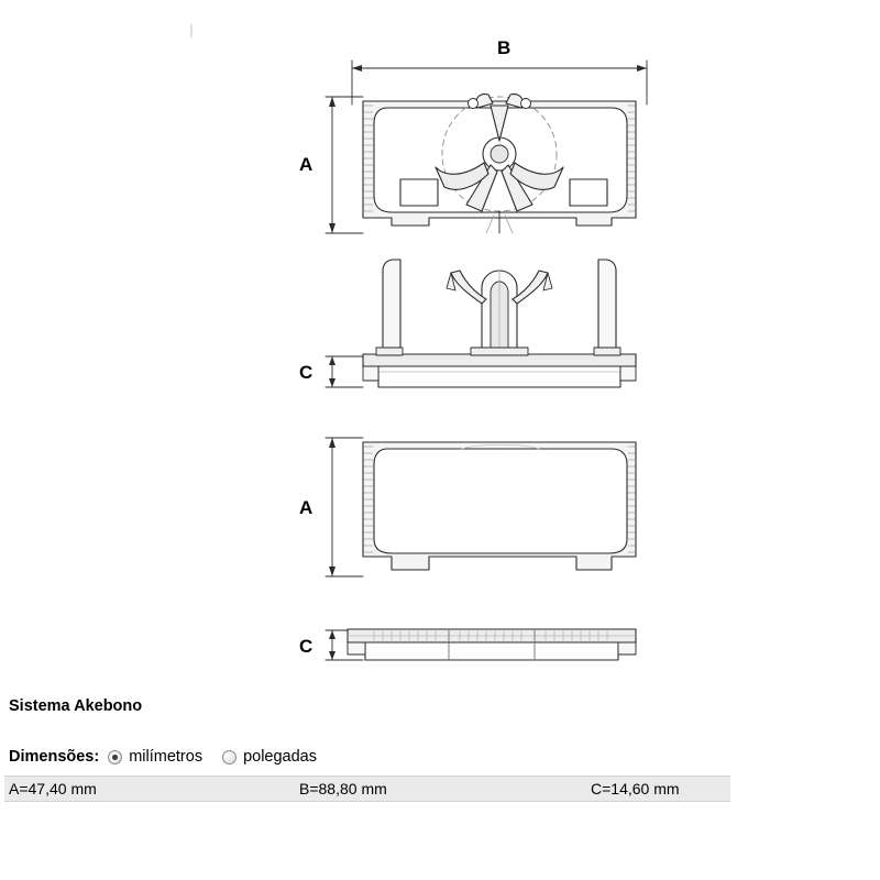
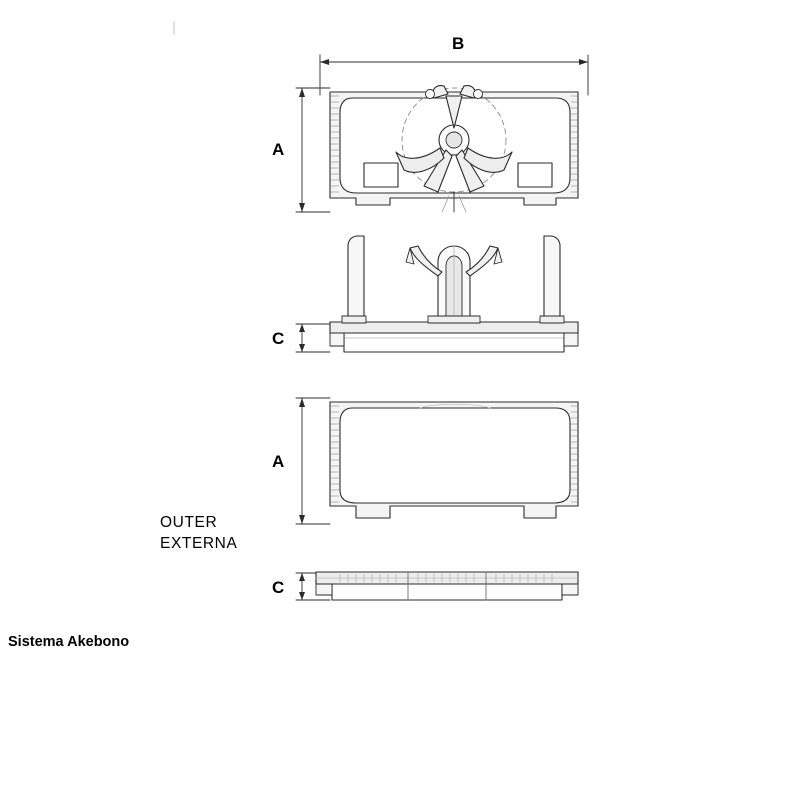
  B
  A
  C
  A
  C
+ OUTER
+ EXTERNA
  Sistema Akebono
- Dimensões:
- milímetros
- polegadas
- A=47,40 mm
- B=88,80 mm
- C=14,60 mm
